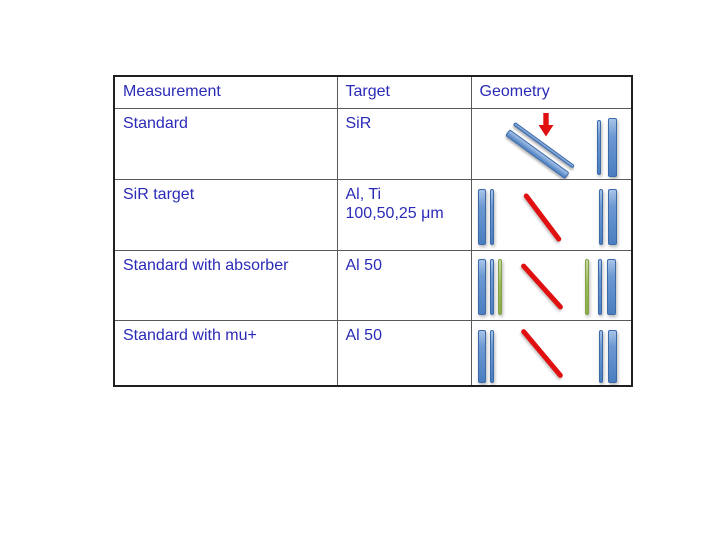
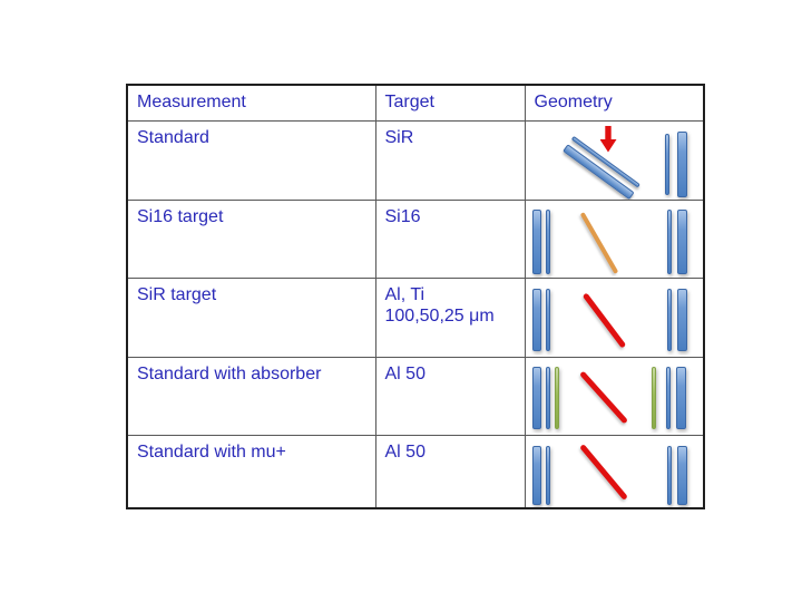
  Measurement	Target	Geometry
  Standard	SiR
+ Si16 target	Si16
  SiR target	Al, Ti 100,50,25 μm
  Standard with absorber	Al 50
  Standard with mu+	Al 50
